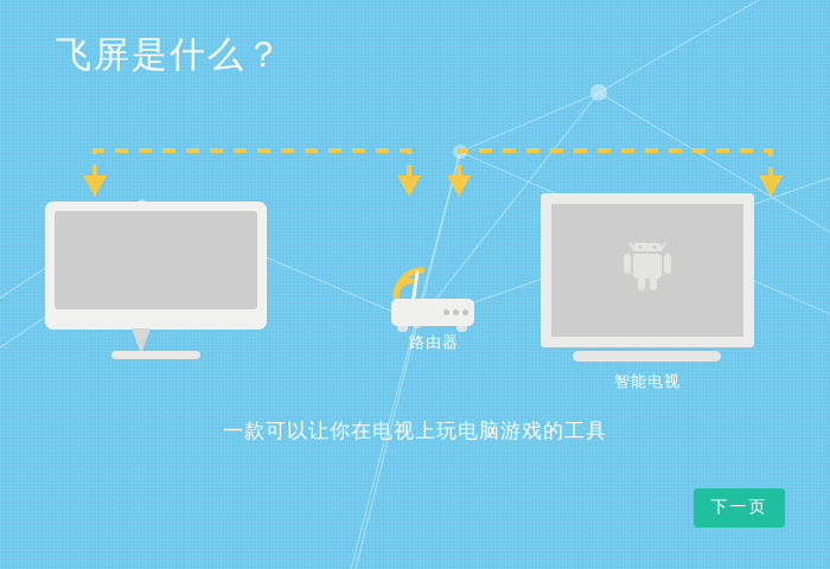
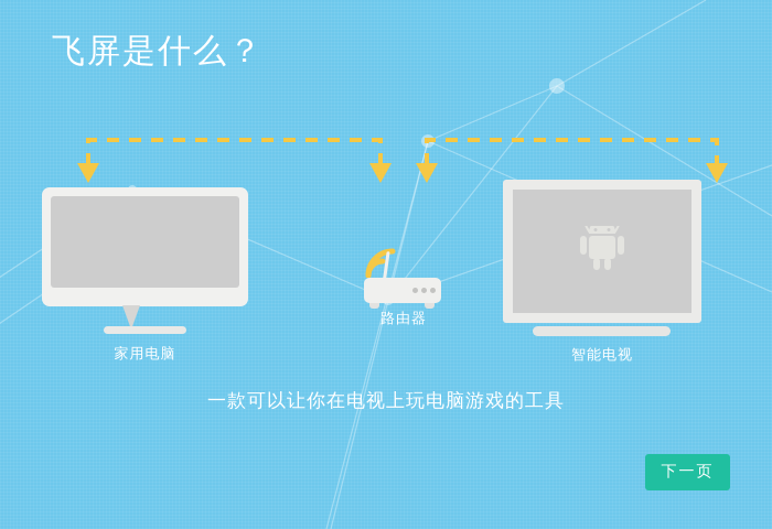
  飞屏是什么？
+ 家用电脑
  路由器
  智能电视
  一款可以让你在电视上玩电脑游戏的工具
  下一页
